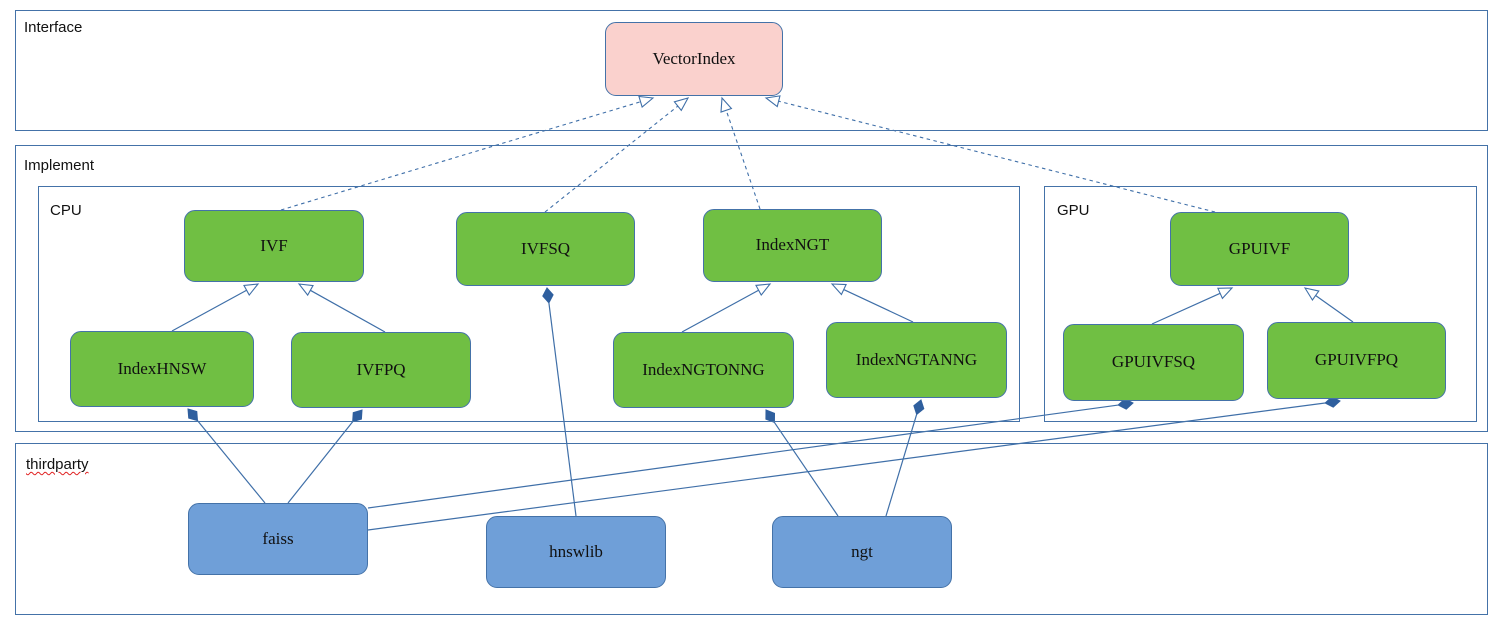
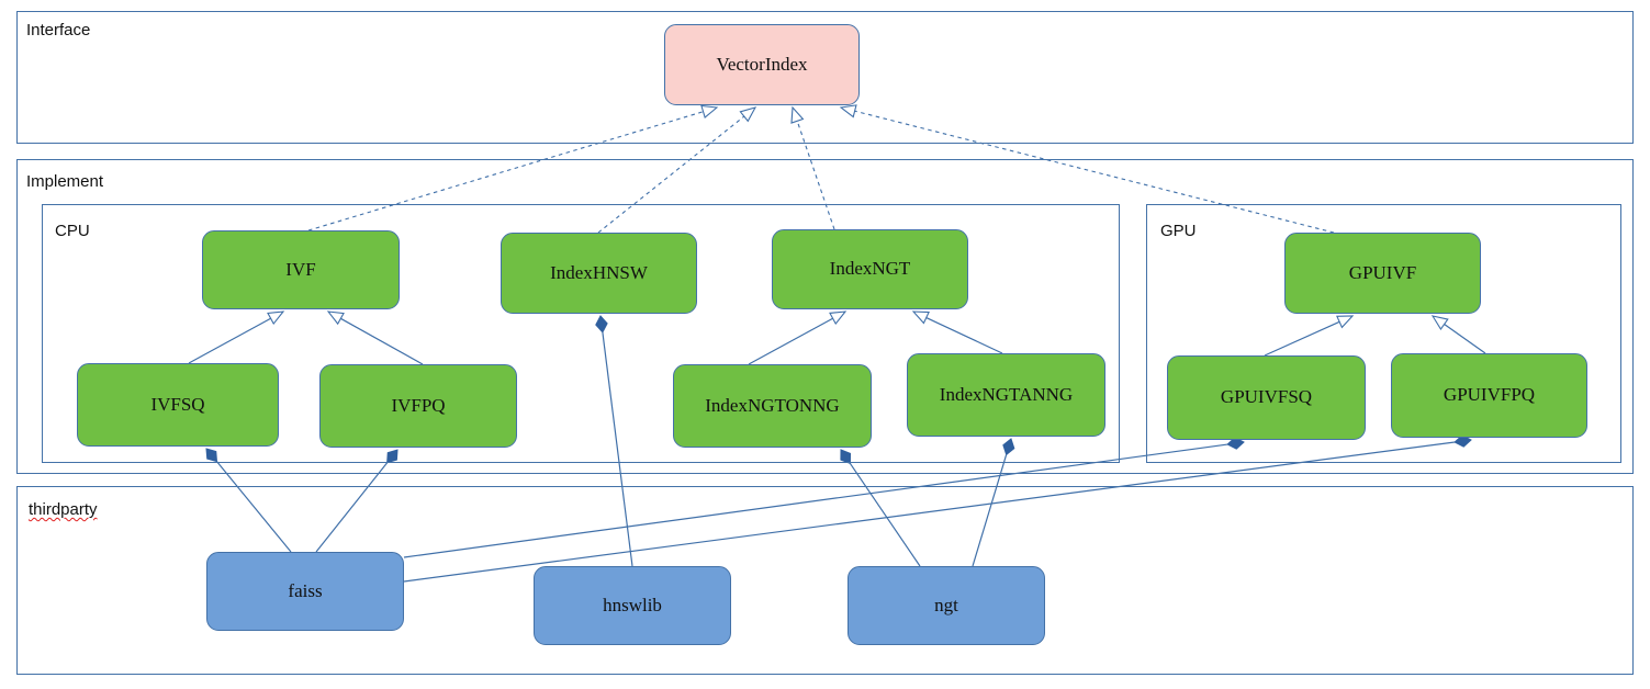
  Interface
  Implement
  CPU
  GPU
  thirdparty
  VectorIndex
  IVF
- IVFSQ
+ IndexHNSW
  IndexNGT
- IndexHNSW
+ IVFSQ
  IVFPQ
  IndexNGTONNG
  IndexNGTANNG
  GPUIVF
  GPUIVFSQ
  GPUIVFPQ
  faiss
  hnswlib
  ngt
